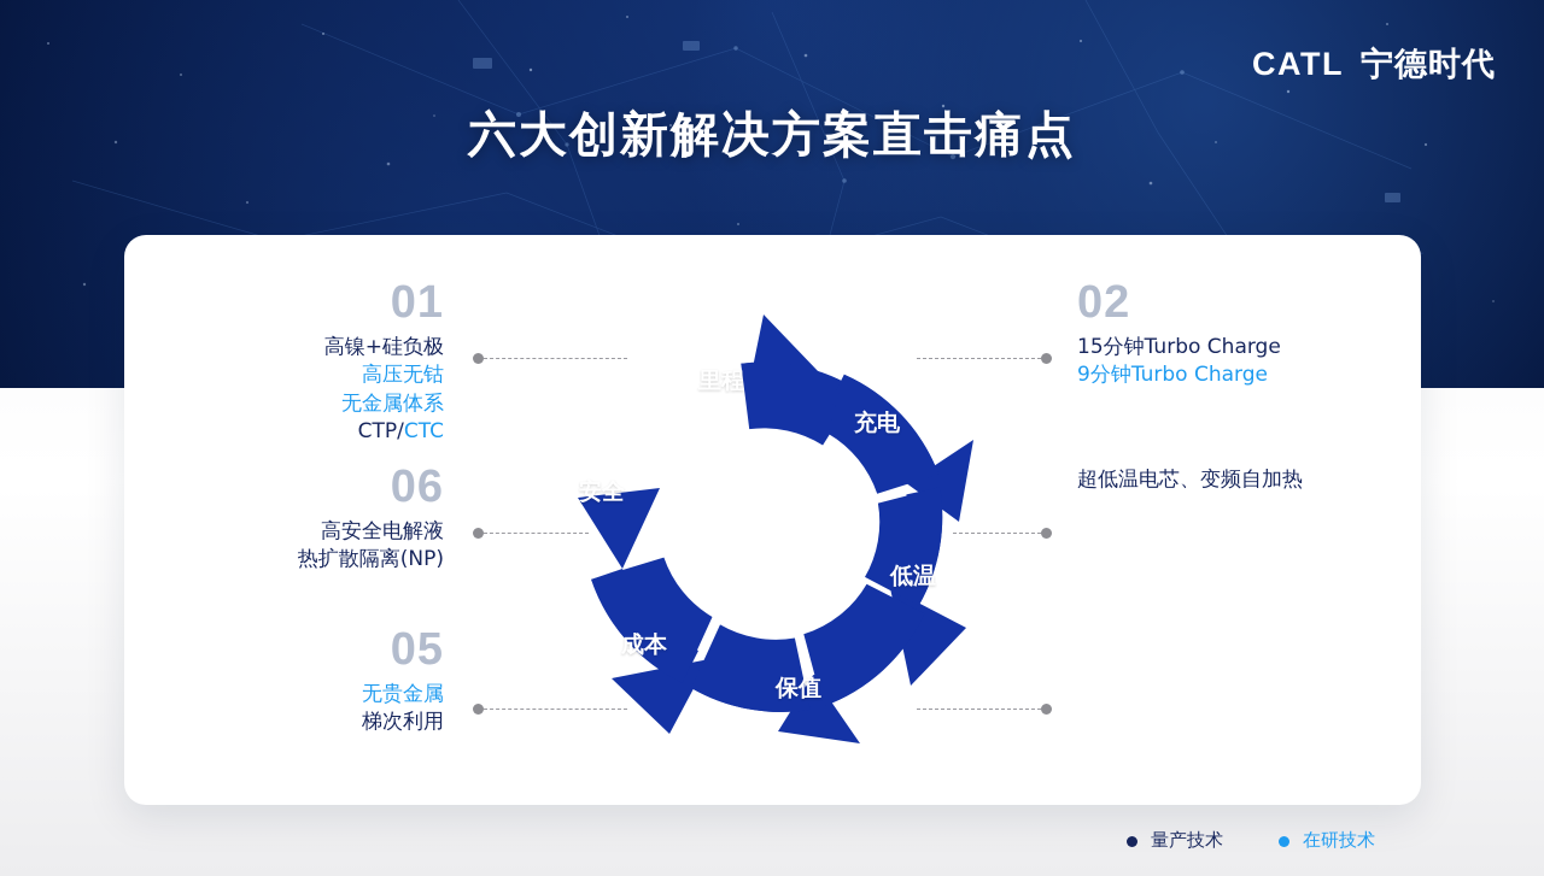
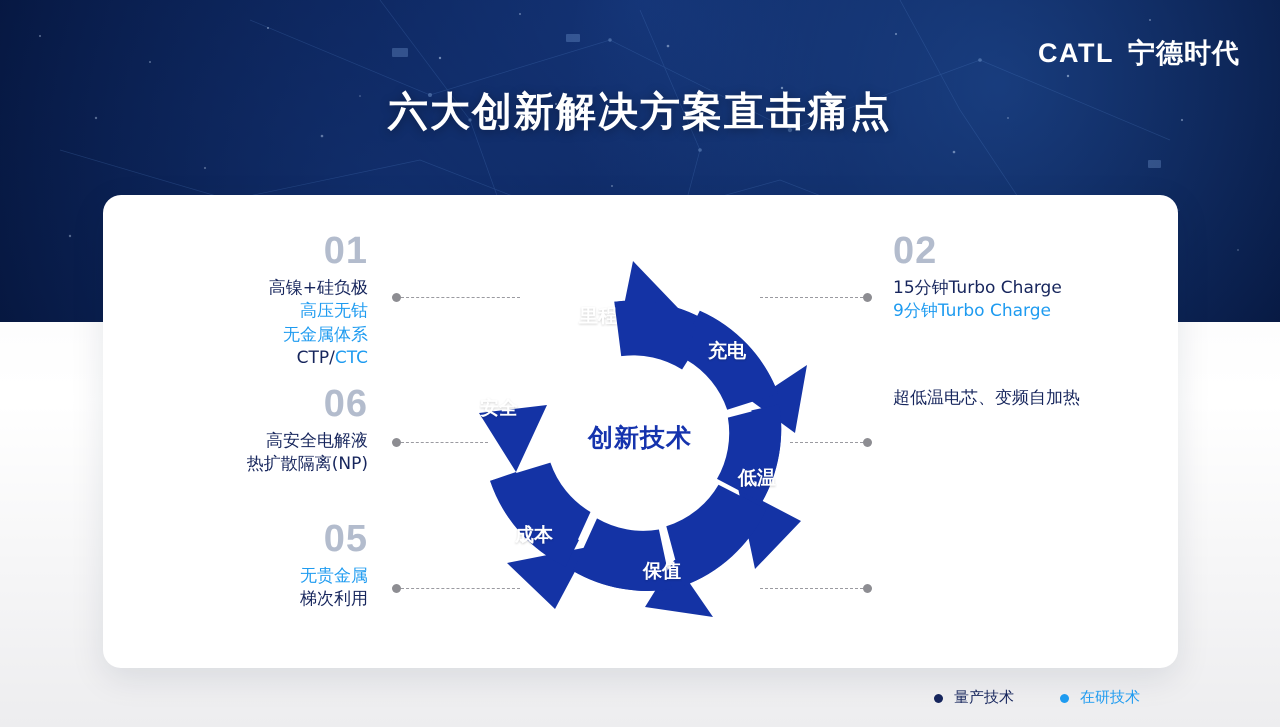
  CATL
  宁德时代
  六大创新解决方案直击痛点
  里程
  充电
  低温
  保值
  成本
  安全
+ 创新技术
  01
  高镍+硅负极
  高压无钴
  无金属体系
  CTP/CTC
  06
  高安全电解液
  热扩散隔离(NP)
  05
  无贵金属
  梯次利用
  02
  15分钟Turbo Charge
  9分钟Turbo Charge
  超低温电芯、变频自加热
  量产技术
  在研技术
